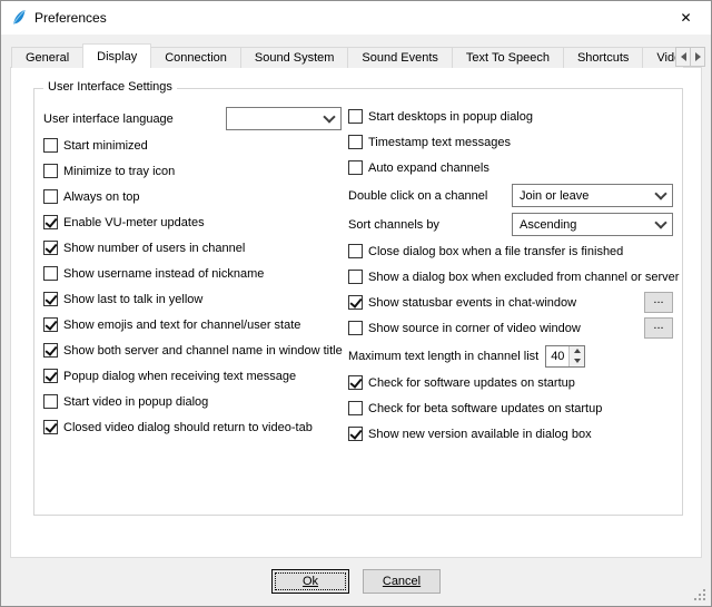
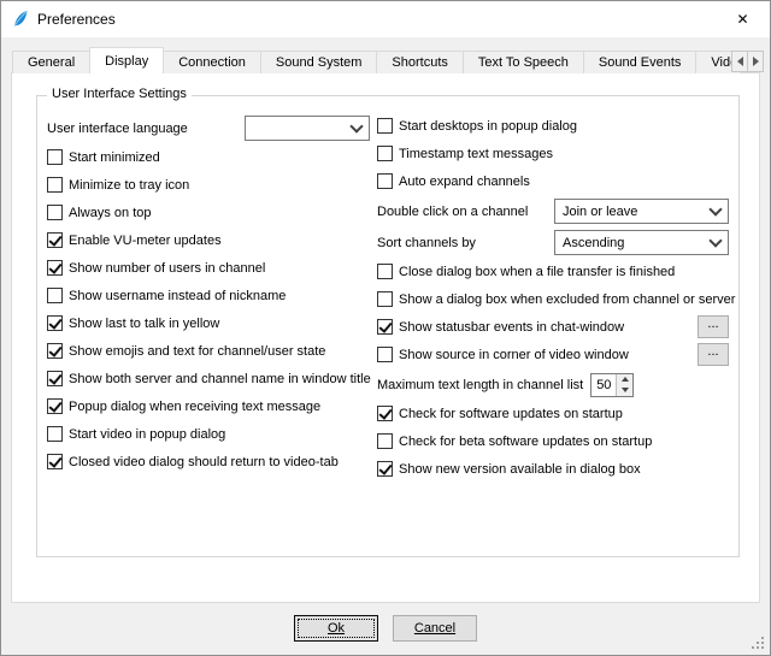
  Preferences
  ✕
  General
  Display
  Connection
  Sound System
- Sound Events
+ Shortcuts
  Text To Speech
- Shortcuts
+ Sound Events
  User Interface Settings
  User interface language
  Start minimized
  Minimize to tray icon
  Always on top
  Enable VU-meter updates
  Show number of users in channel
  Show username instead of nickname
  Show last to talk in yellow
  Show emojis and text for channel/user state
  Show both server and channel name in window title
  Popup dialog when receiving text message
  Start video in popup dialog
  Closed video dialog should return to video-tab
  Start desktops in popup dialog
  Timestamp text messages
  Auto expand channels
  Double click on a channel
  Join or leave
  Sort channels by
  Ascending
  Close dialog box when a file transfer is finished
  Show a dialog box when excluded from channel or server
  Show statusbar events in chat-window
  ...
  Show source in corner of video window
  ...
  Maximum text length in channel list
- 40
+ 50
  Check for software updates on startup
  Check for beta software updates on startup
  Show new version available in dialog box
  Ok
  Cancel
